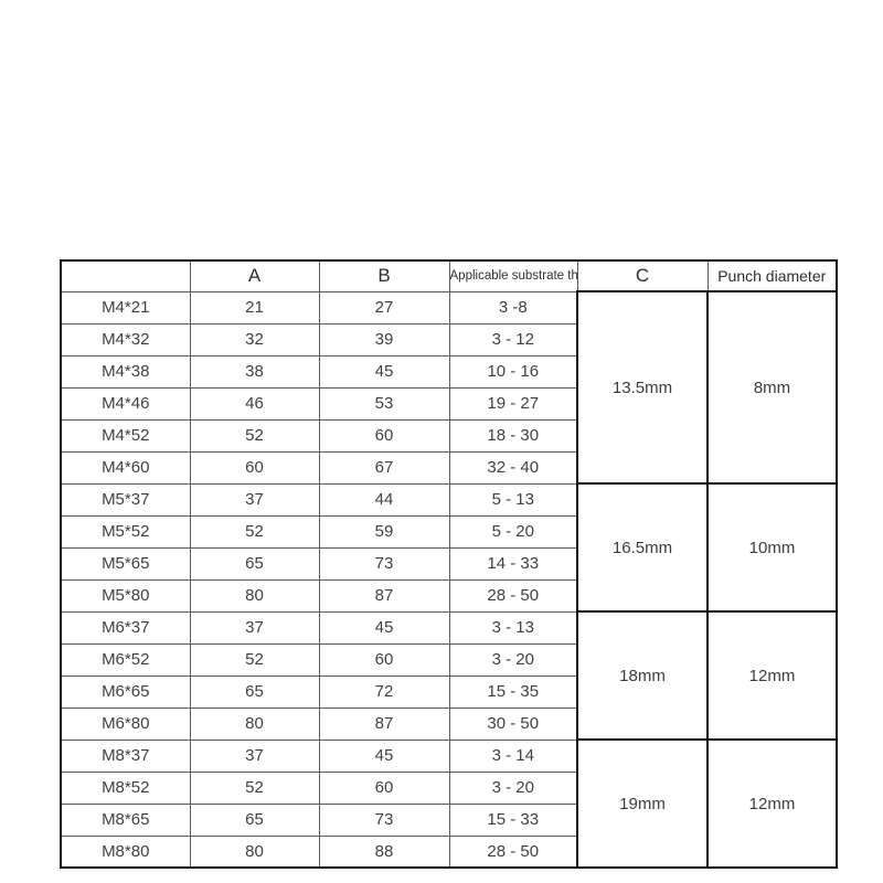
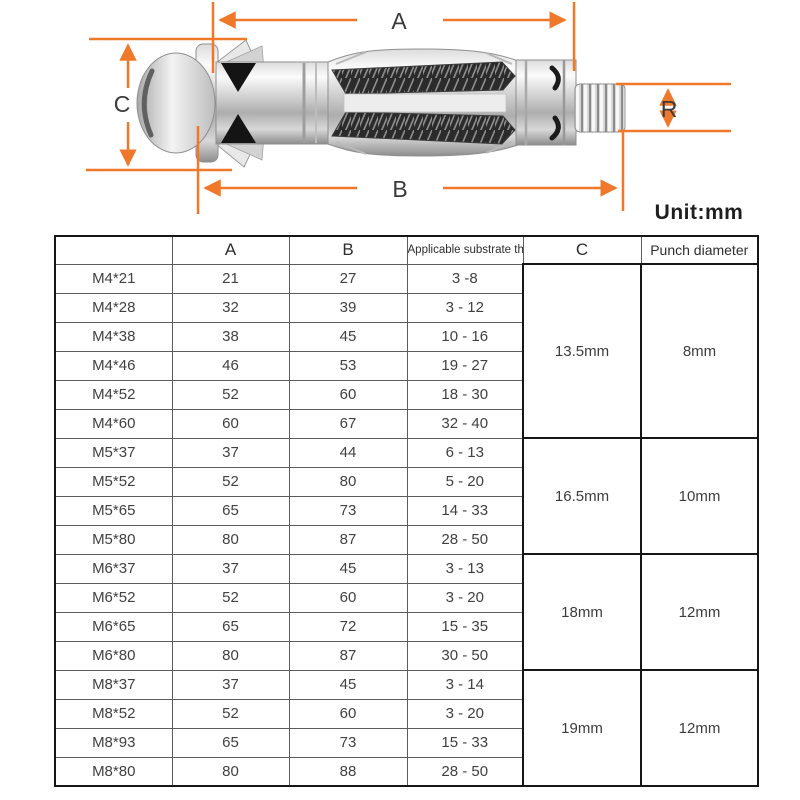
+ A
+ B
+ C
+ R
+ Unit:mm
  	A	B	Applicable substrate th	C	Punch diameter
  M4*21	21	27	3 -8	13.5mm	8mm
- M4*32	32	39	3 - 12
+ M4*28	32	39	3 - 12
  M4*38	38	45	10 - 16
  M4*46	46	53	19 - 27
  M4*52	52	60	18 - 30
  M4*60	60	67	32 - 40
- M5*37	37	44	5 - 13	16.5mm	10mm
+ M5*37	37	44	6 - 13	16.5mm	10mm
- M5*52	52	59	5 - 20
+ M5*52	52	80	5 - 20
  M5*65	65	73	14 - 33
  M5*80	80	87	28 - 50
  M6*37	37	45	3 - 13	18mm	12mm
  M6*52	52	60	3 - 20
  M6*65	65	72	15 - 35
  M6*80	80	87	30 - 50
  M8*37	37	45	3 - 14	19mm	12mm
  M8*52	52	60	3 - 20
- M8*65	65	73	15 - 33
+ M8*93	65	73	15 - 33
  M8*80	80	88	28 - 50
